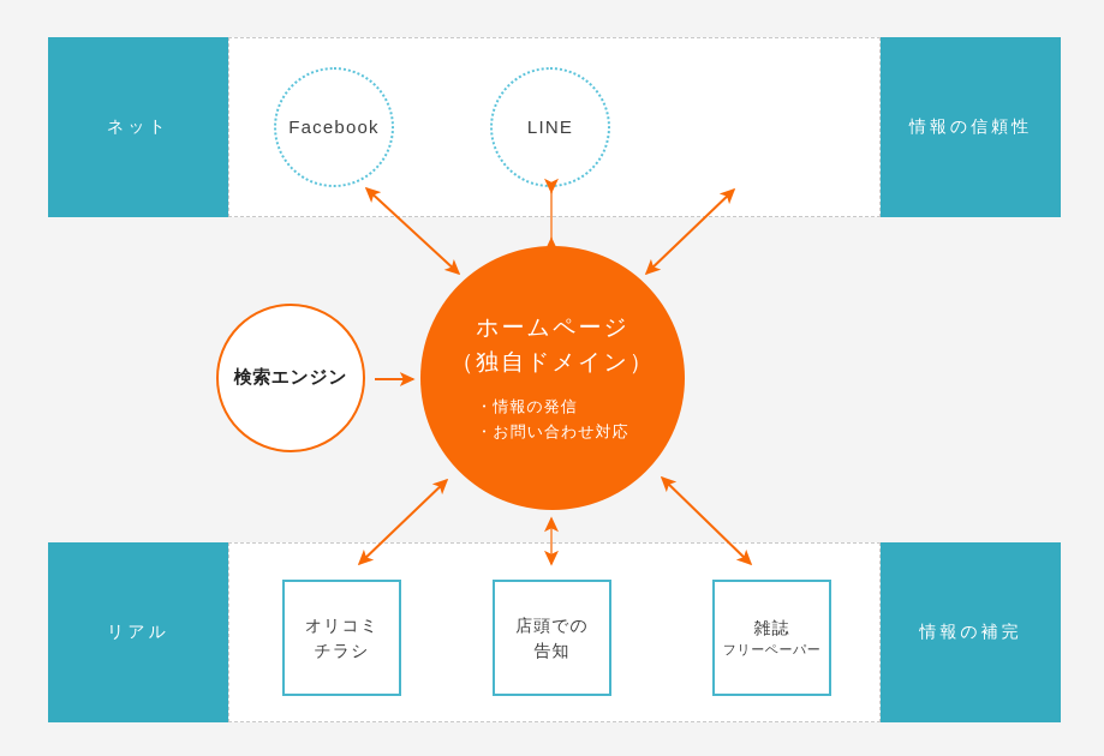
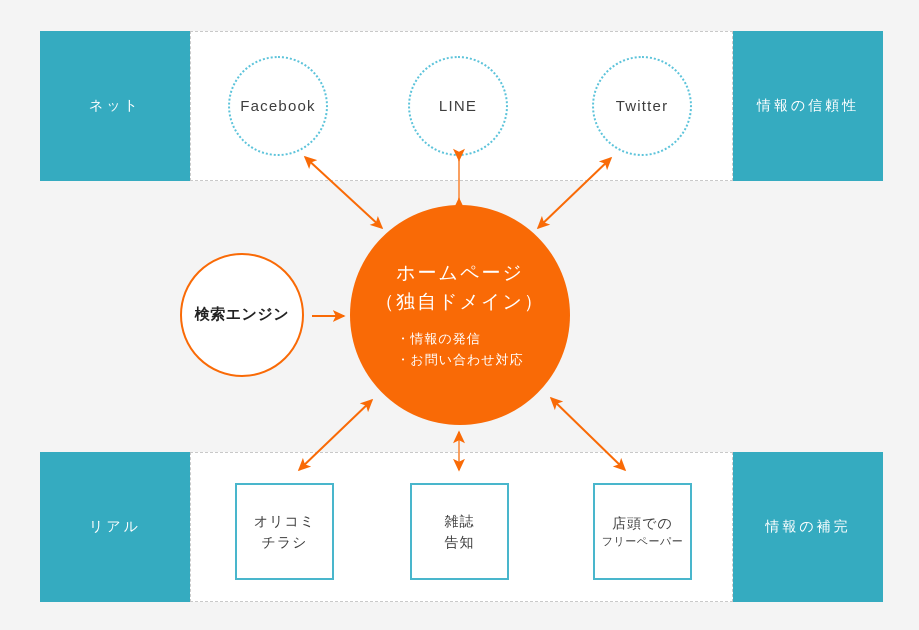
  ネット
  情報の信頼性
  Facebook
  LINE
+ Twitter
  リアル
  情報の補完
  オリコミ
  チラシ
- 店頭での
+ 雑誌
  告知
- 雑誌
+ 店頭での
  フリーペーパー
  検索エンジン
  ホームページ
  （独自ドメイン）
  ・情報の発信
  ・お問い合わせ対応
